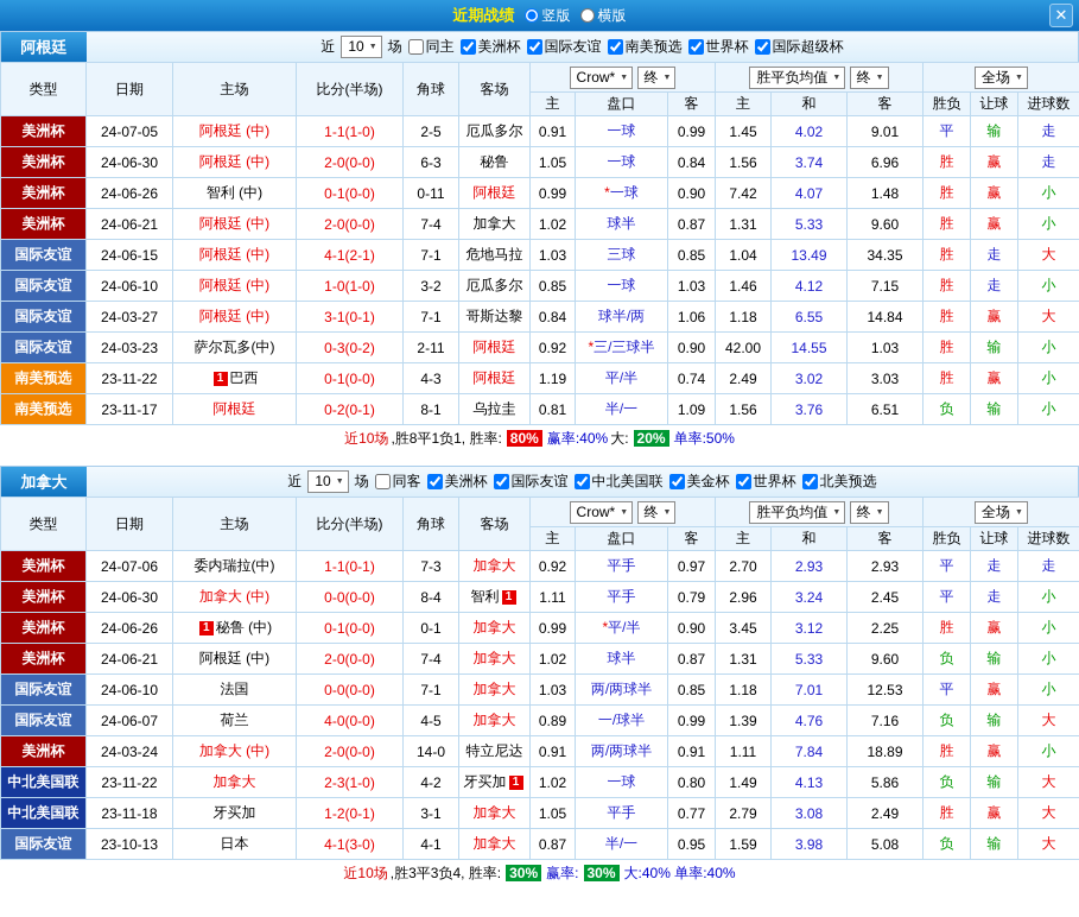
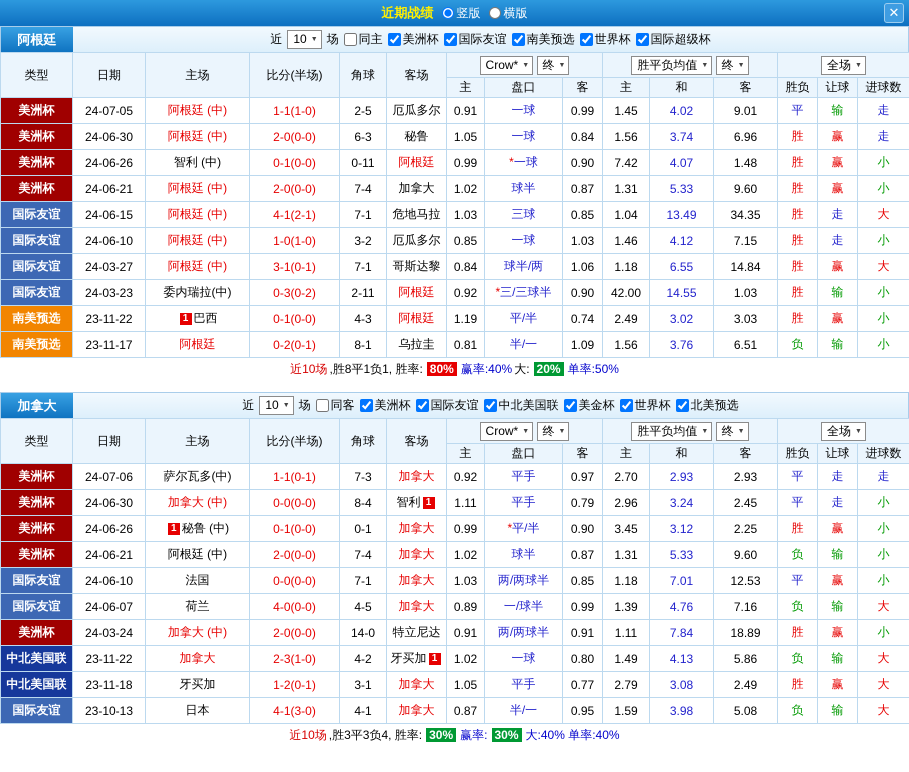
  近期战绩
  竖版
  横版
  ✕
  阿根廷
  近
  10
  场
  同主
  美洲杯
  国际友谊
  南美预选
  世界杯
  国际超级杯
  类型	日期	主场	比分(半场)	角球	客场	Crow* 终	胜平负均值 终	全场
  主	盘口	客	主	和	客	胜负	让球	进球数
  美洲杯	24-07-05	阿根廷 (中)	1-1(1-0)	2-5	厄瓜多尔	0.91	一球	0.99	1.45	4.02	9.01	平	输	走
  美洲杯	24-06-30	阿根廷 (中)	2-0(0-0)	6-3	秘鲁	1.05	一球	0.84	1.56	3.74	6.96	胜	赢	走
  美洲杯	24-06-26	智利 (中)	0-1(0-0)	0-11	阿根廷	0.99	*一球	0.90	7.42	4.07	1.48	胜	赢	小
  美洲杯	24-06-21	阿根廷 (中)	2-0(0-0)	7-4	加拿大	1.02	球半	0.87	1.31	5.33	9.60	胜	赢	小
  国际友谊	24-06-15	阿根廷 (中)	4-1(2-1)	7-1	危地马拉	1.03	三球	0.85	1.04	13.49	34.35	胜	走	大
  国际友谊	24-06-10	阿根廷 (中)	1-0(1-0)	3-2	厄瓜多尔	0.85	一球	1.03	1.46	4.12	7.15	胜	走	小
  国际友谊	24-03-27	阿根廷 (中)	3-1(0-1)	7-1	哥斯达黎	0.84	球半/两	1.06	1.18	6.55	14.84	胜	赢	大
- 国际友谊	24-03-23	萨尔瓦多(中)	0-3(0-2)	2-11	阿根廷	0.92	*三/三球半	0.90	42.00	14.55	1.03	胜	输	小
+ 国际友谊	24-03-23	委内瑞拉(中)	0-3(0-2)	2-11	阿根廷	0.92	*三/三球半	0.90	42.00	14.55	1.03	胜	输	小
  南美预选	23-11-22	1 巴西	0-1(0-0)	4-3	阿根廷	1.19	平/半	0.74	2.49	3.02	3.03	胜	赢	小
  南美预选	23-11-17	阿根廷	0-2(0-1)	8-1	乌拉圭	0.81	半/一	1.09	1.56	3.76	6.51	负	输	小
  近10场
  ,胜8平1负1, 胜率:
  80%
  赢率:40%
  大:
  20%
  单率:50%
  加拿大
  近
  10
  场
  同客
  美洲杯
  国际友谊
  中北美国联
  美金杯
  世界杯
  北美预选
  类型	日期	主场	比分(半场)	角球	客场	Crow* 终	胜平负均值 终	全场
  主	盘口	客	主	和	客	胜负	让球	进球数
- 美洲杯	24-07-06	委内瑞拉(中)	1-1(0-1)	7-3	加拿大	0.92	平手	0.97	2.70	2.93	2.93	平	走	走
+ 美洲杯	24-07-06	萨尔瓦多(中)	1-1(0-1)	7-3	加拿大	0.92	平手	0.97	2.70	2.93	2.93	平	走	走
  美洲杯	24-06-30	加拿大 (中)	0-0(0-0)	8-4	智利 1	1.11	平手	0.79	2.96	3.24	2.45	平	走	小
  美洲杯	24-06-26	1 秘鲁 (中)	0-1(0-0)	0-1	加拿大	0.99	*平/半	0.90	3.45	3.12	2.25	胜	赢	小
  美洲杯	24-06-21	阿根廷 (中)	2-0(0-0)	7-4	加拿大	1.02	球半	0.87	1.31	5.33	9.60	负	输	小
  国际友谊	24-06-10	法国	0-0(0-0)	7-1	加拿大	1.03	两/两球半	0.85	1.18	7.01	12.53	平	赢	小
  国际友谊	24-06-07	荷兰	4-0(0-0)	4-5	加拿大	0.89	一/球半	0.99	1.39	4.76	7.16	负	输	大
  美洲杯	24-03-24	加拿大 (中)	2-0(0-0)	14-0	特立尼达	0.91	两/两球半	0.91	1.11	7.84	18.89	胜	赢	小
  中北美国联	23-11-22	加拿大	2-3(1-0)	4-2	牙买加 1	1.02	一球	0.80	1.49	4.13	5.86	负	输	大
  中北美国联	23-11-18	牙买加	1-2(0-1)	3-1	加拿大	1.05	平手	0.77	2.79	3.08	2.49	胜	赢	大
  国际友谊	23-10-13	日本	4-1(3-0)	4-1	加拿大	0.87	半/一	0.95	1.59	3.98	5.08	负	输	大
  近10场
  ,胜3平3负4, 胜率:
  30%
  赢率:
  30%
  大:40% 单率:40%
